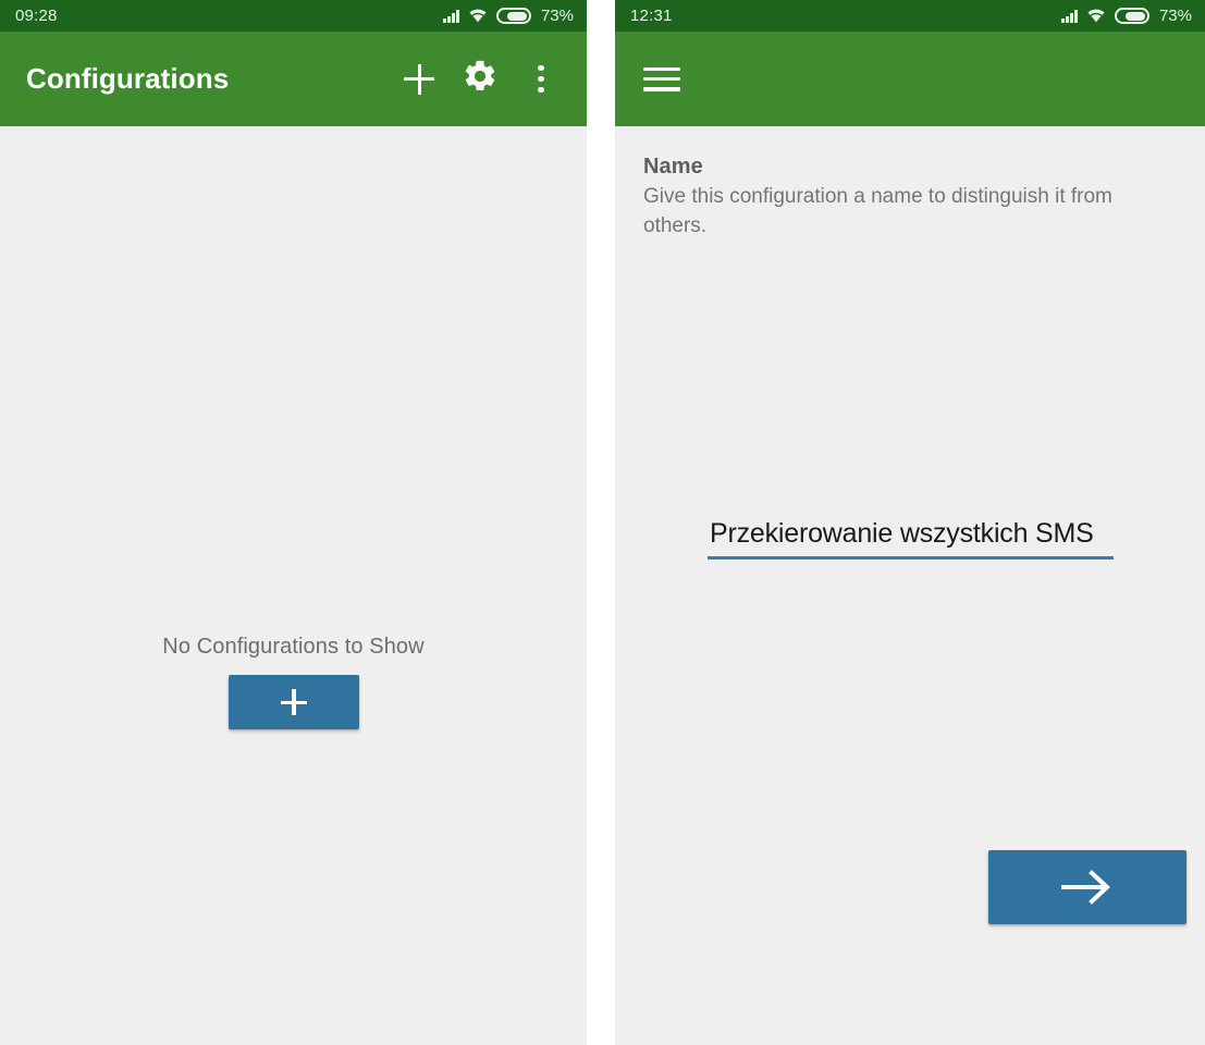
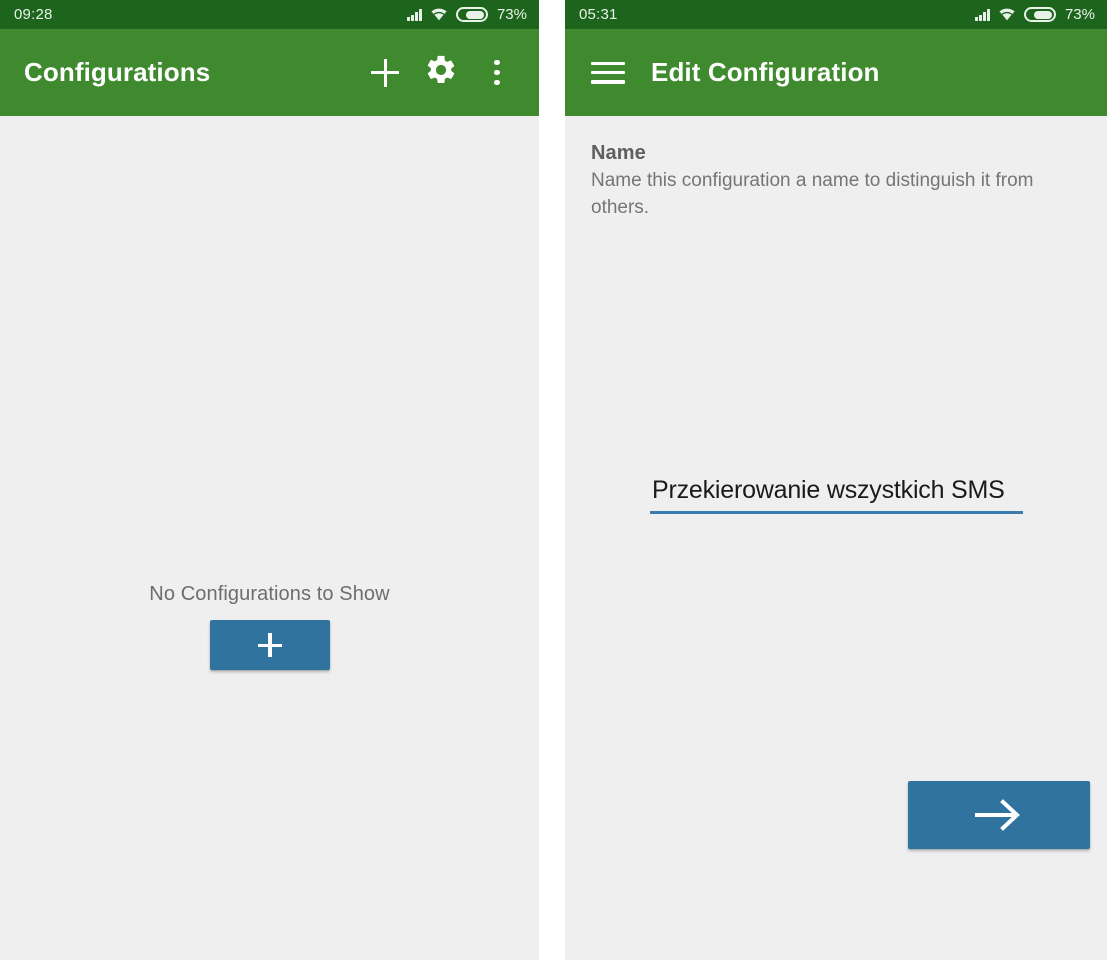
  09:28
  73%
  Configurations
  No Configurations to Show
- 12:31
+ 05:31
  73%
+ Edit Configuration
  Name
- Give this configuration a name to distinguish it from others.
+ Name this configuration a name to distinguish it from others.
  Przekierowanie wszystkich SMS
